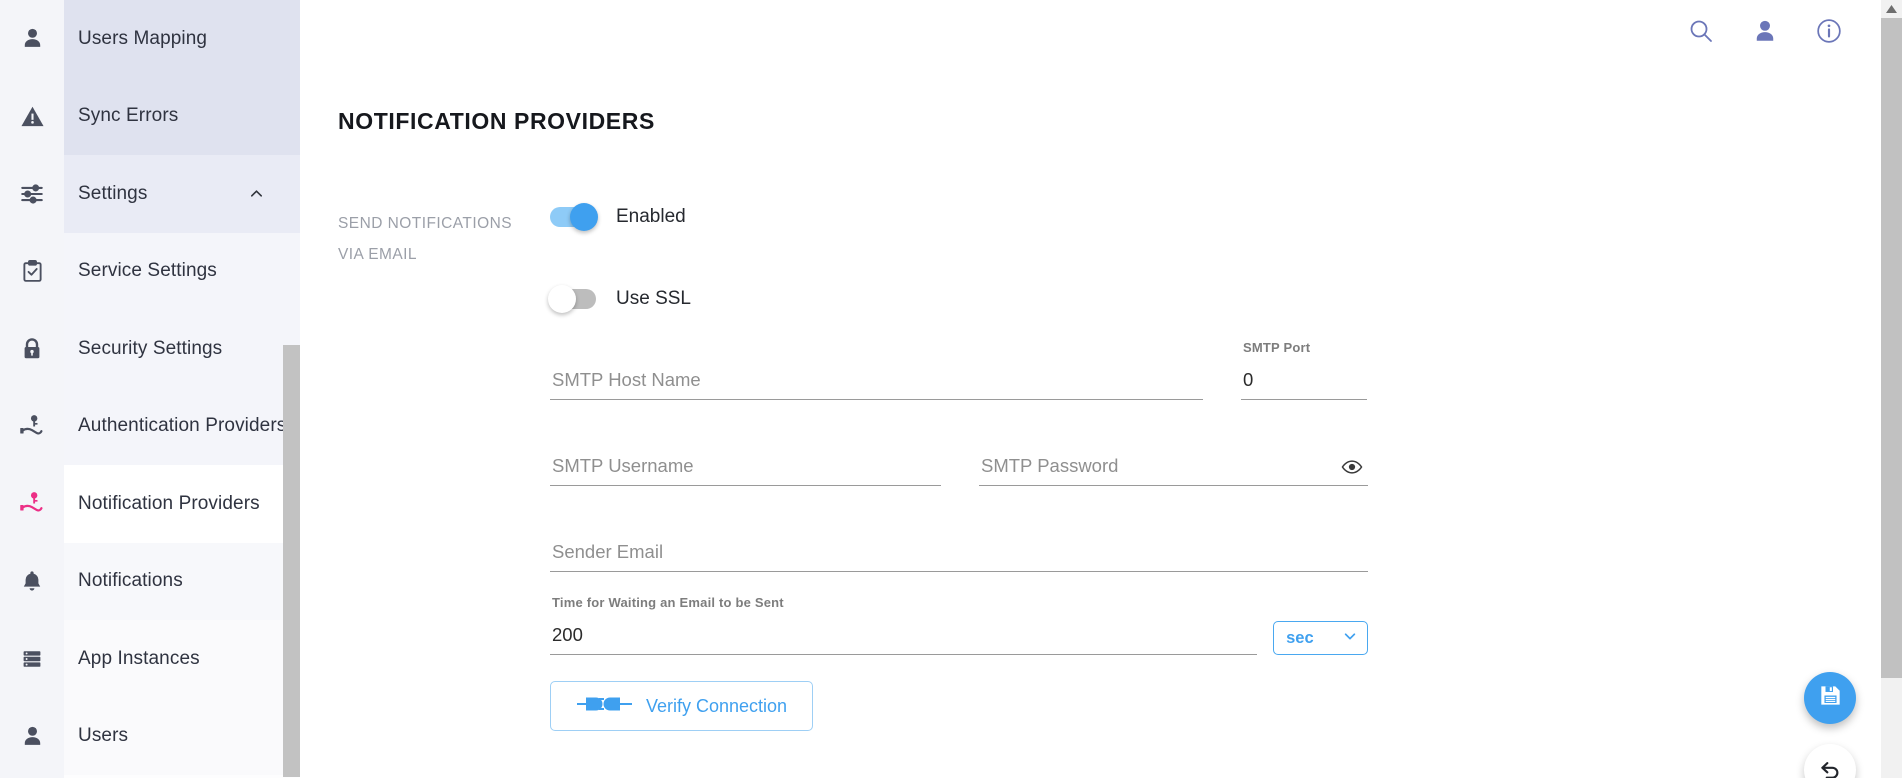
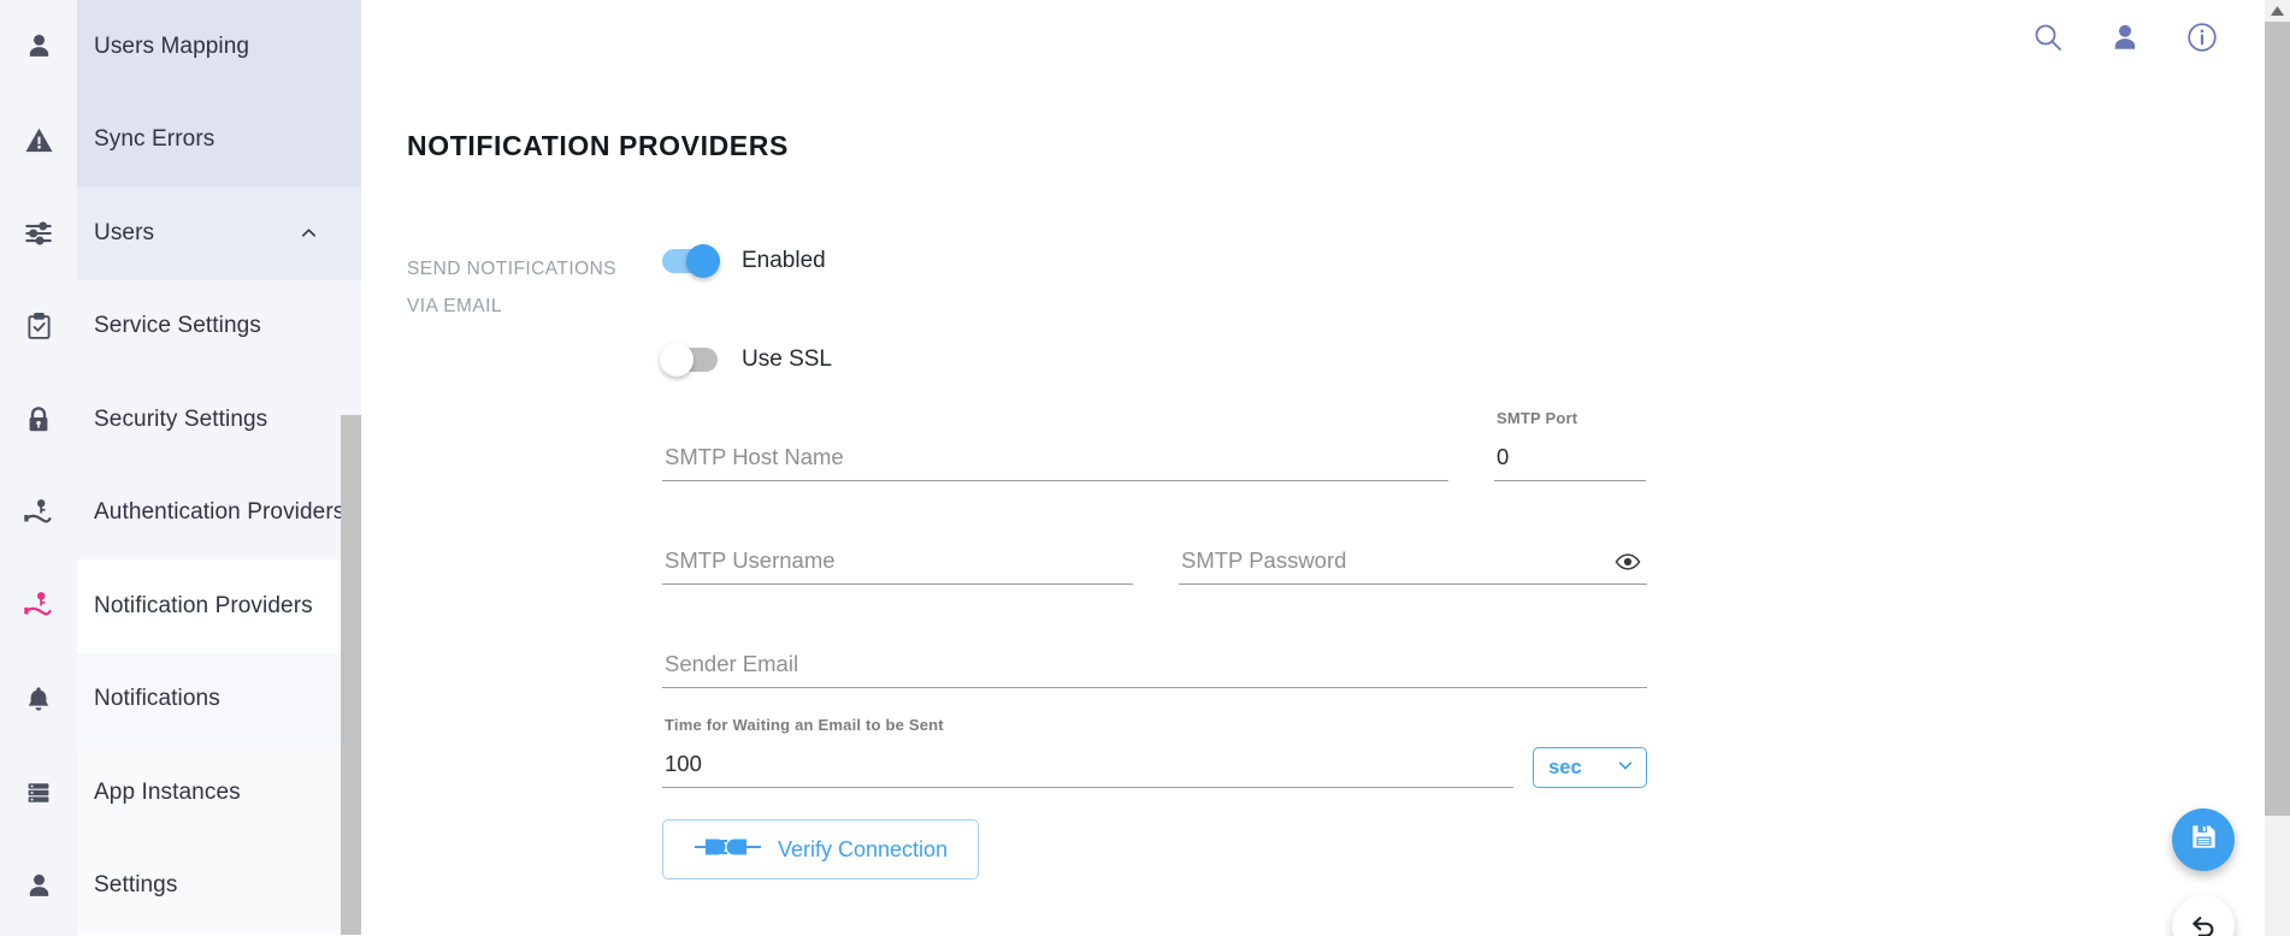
  Users Mapping
  Sync Errors
- Settings
+ Users
  Service Settings
  Security Settings
  Authentication Providers
  Notification Providers
  Notifications
  App Instances
- Users
+ Settings
  NOTIFICATION PROVIDERS
  SEND NOTIFICATIONS VIA EMAIL
  Enabled
  Use SSL
  SMTP Host Name
  SMTP Port
  0
  SMTP Username
  SMTP Password
  Sender Email
  Time for Waiting an Email to be Sent
- 200
+ 100
  sec
  Verify Connection
